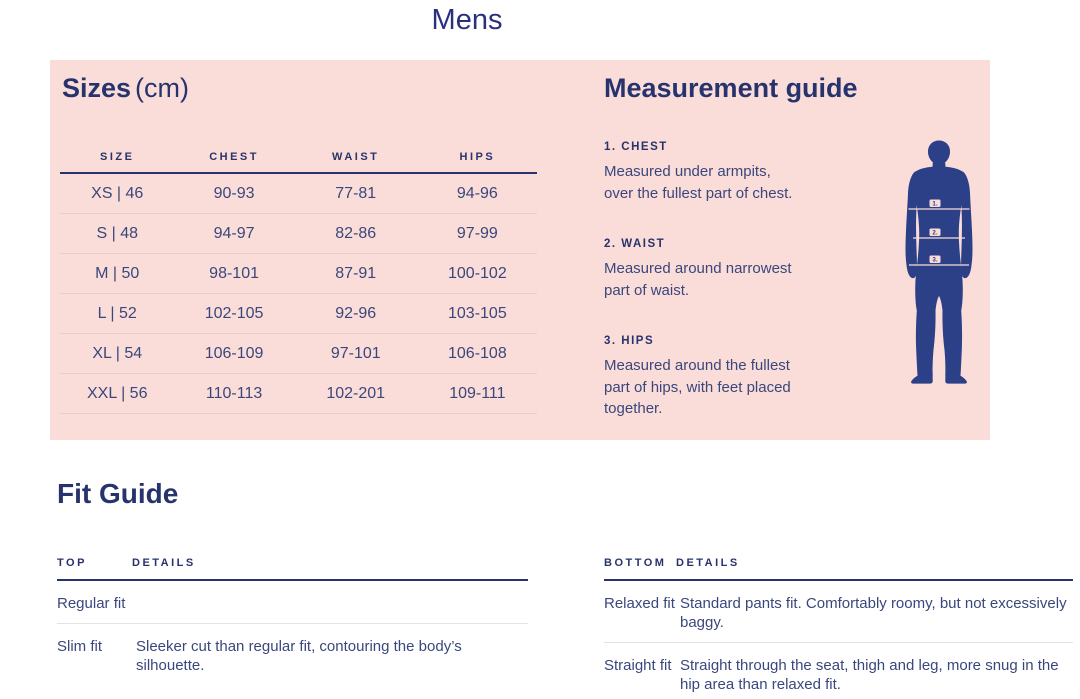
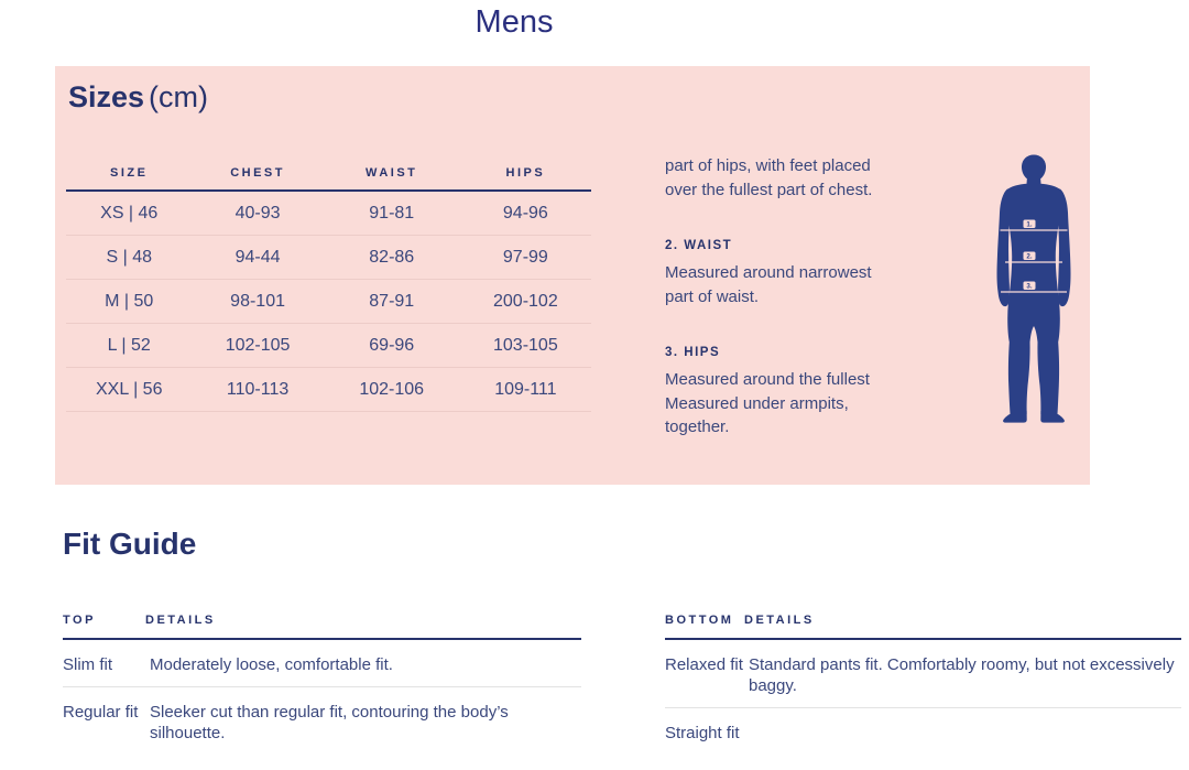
  Mens
  Sizes (cm)
  SIZE
  CHEST
  WAIST
  HIPS
  XS | 46
- 90-93
+ 40-93
- 77-81
+ 91-81
  94-96
  S | 48
- 94-97
+ 94-44
  82-86
  97-99
  M | 50
  98-101
  87-91
- 100-102
+ 200-102
  L | 52
  102-105
- 92-96
+ 69-96
  103-105
- XL | 54
- 106-109
- 97-101
- 106-108
  XXL | 56
  110-113
- 102-201
+ 102-106
  109-111
- Measurement guide
- 1. CHEST
- Measured under armpits,
+ part of hips, with feet placed
  over the fullest part of chest.
  2. WAIST
  Measured around narrowest
  part of waist.
  3. HIPS
  Measured around the fullest
- part of hips, with feet placed
+ Measured under armpits,
  together.
  Fit Guide
  TOP
  DETAILS
- Regular fit
+ Slim fit
+ Moderately loose, comfortable fit.
- Slim fit
+ Regular fit
  Sleeker cut than regular fit, contouring the body’s silhouette.
  BOTTOM
  DETAILS
  Relaxed fit
  Standard pants fit. Comfortably roomy, but not excessively baggy.
  Straight fit
- Straight through the seat, thigh and leg, more snug in the hip area than relaxed fit.
